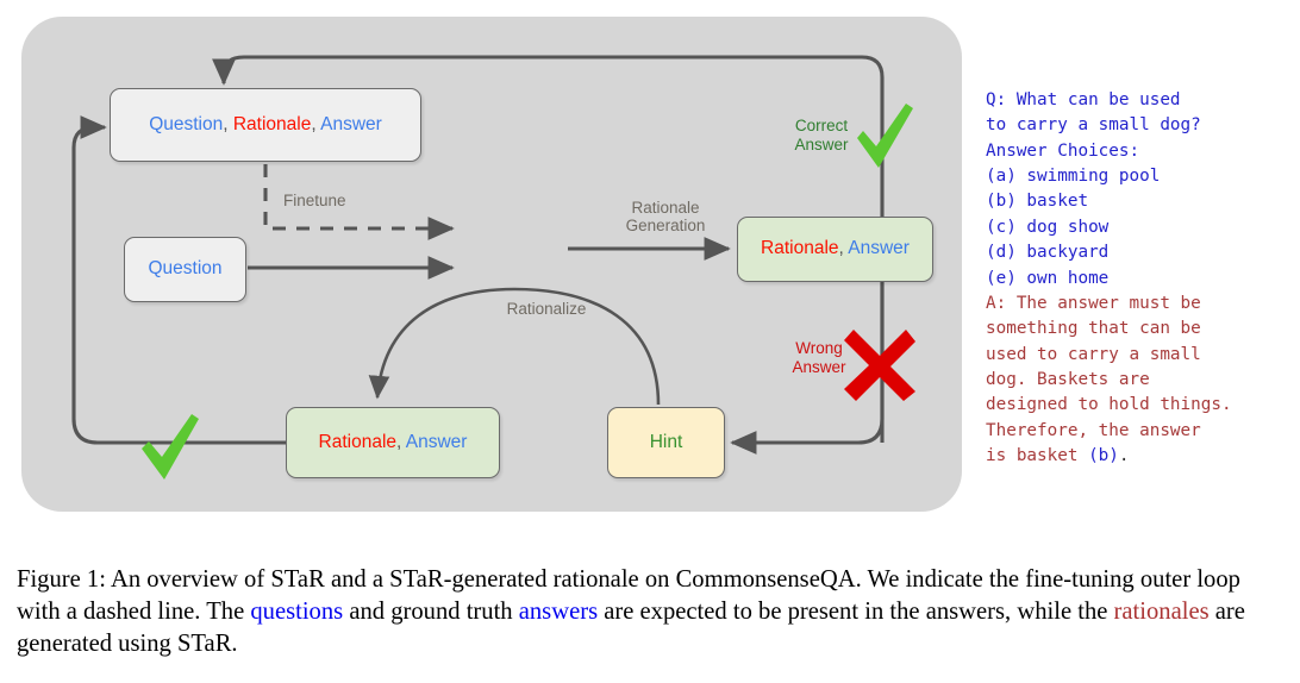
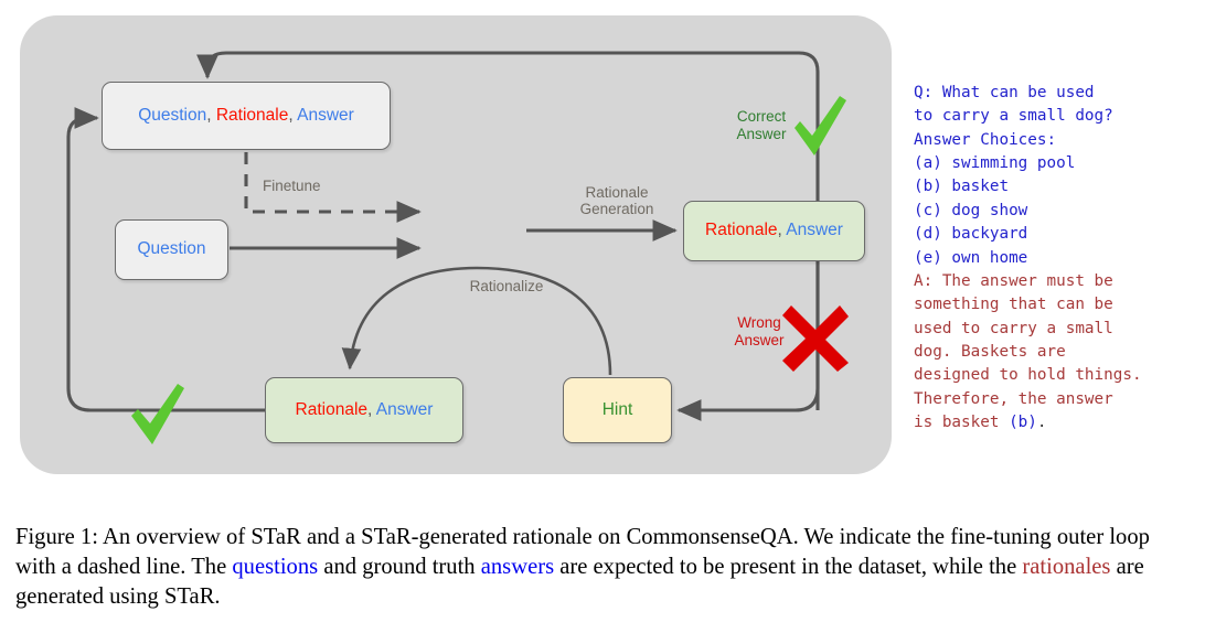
  Question, Rationale, Answer
  Question
  Rationale, Answer
  Rationale, Answer
  Hint
  Finetune
  Rationale
  Generation
  Rationalize
  Correct
  Answer
  Wrong
  Answer
  Q: What can be used
  to carry a small dog?
  Answer Choices:
  (a) swimming pool
  (b) basket
  (c) dog show
  (d) backyard
  (e) own home A: The answer must be
  something that can be
  used to carry a small
  dog. Baskets are
  designed to hold things.
  Therefore, the answer
  is basket (b).
- Figure 1: An overview of STaR and a STaR-generated rationale on CommonsenseQA. We indicate the fine-tuning outer loop with a dashed line. The questions and ground truth answers are expected to be present in the answers, while the rationales are generated using STaR.
+ Figure 1: An overview of STaR and a STaR-generated rationale on CommonsenseQA. We indicate the fine-tuning outer loop with a dashed line. The questions and ground truth answers are expected to be present in the dataset, while the rationales are generated using STaR.
